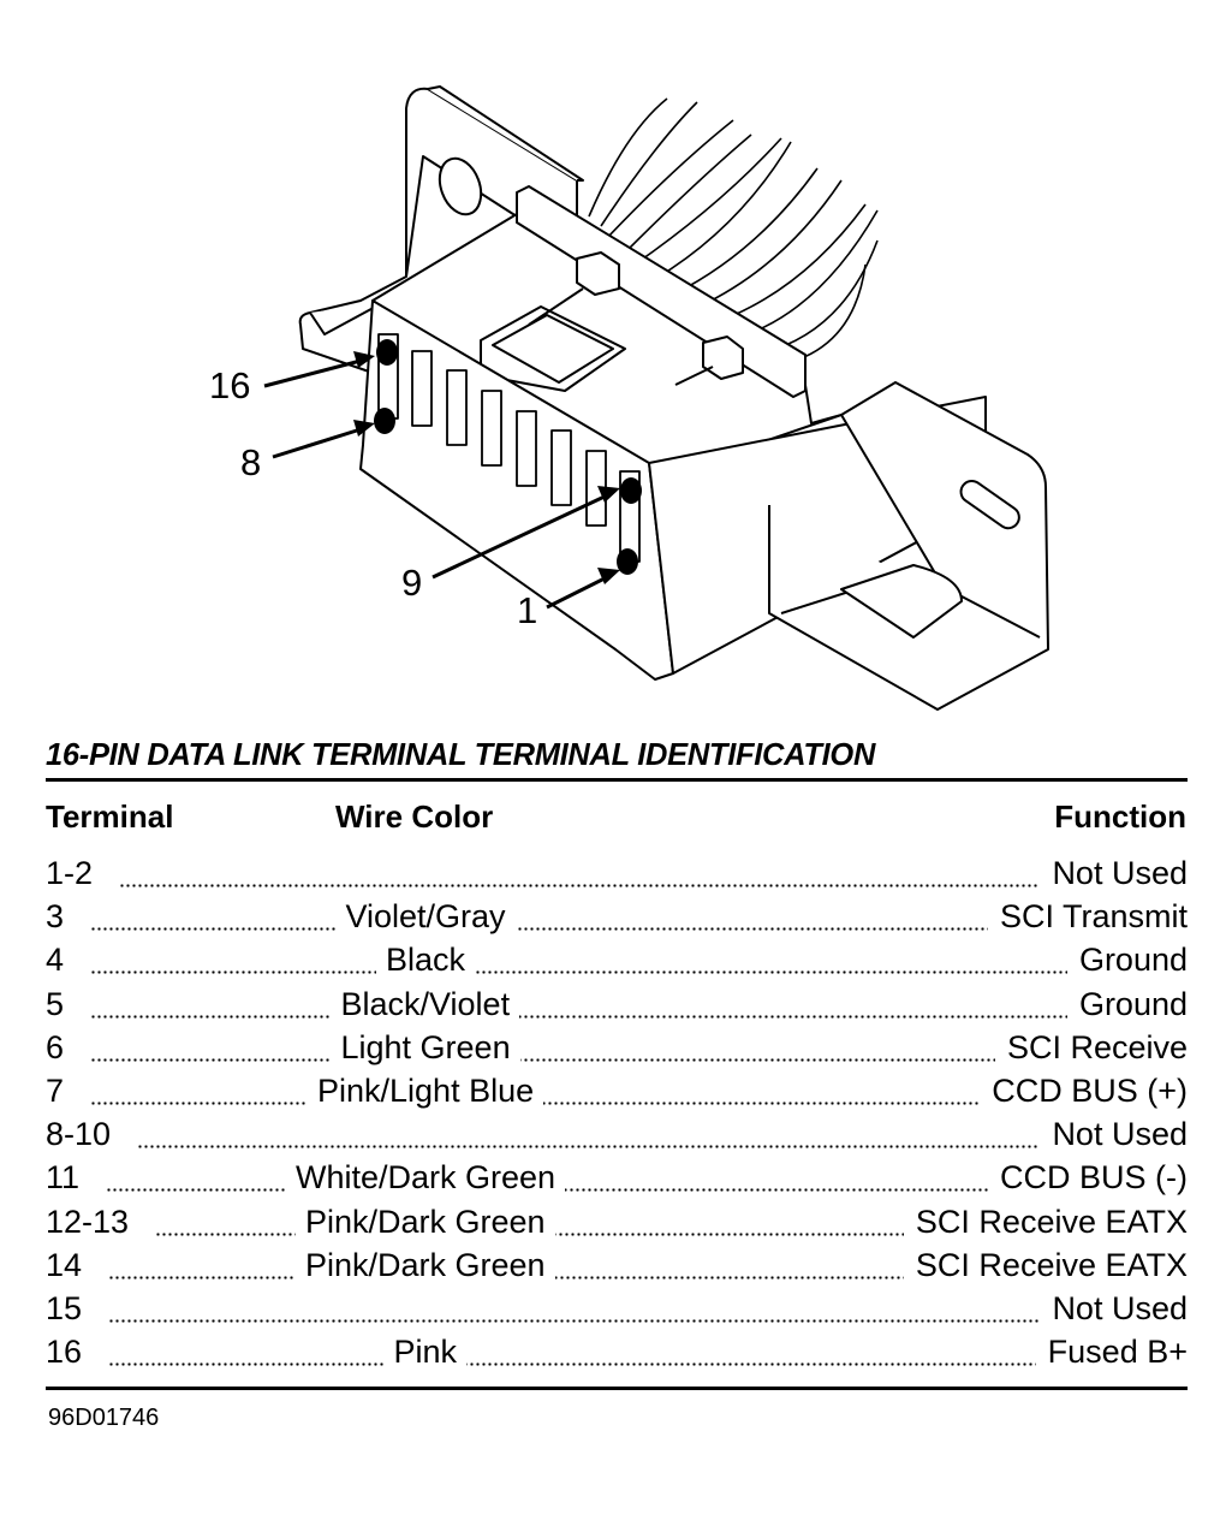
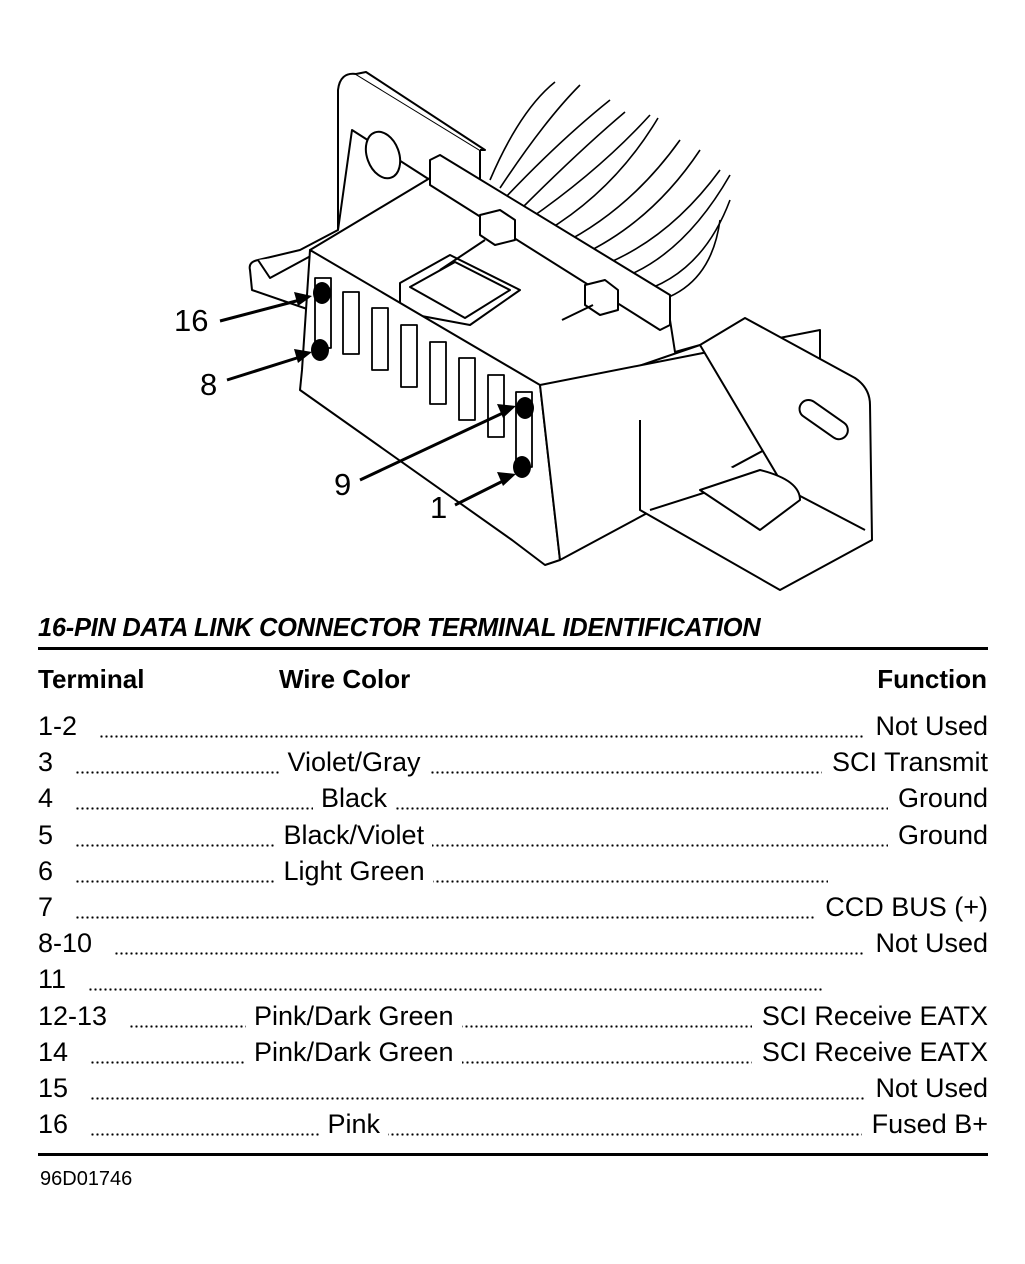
  16
  8
  9
  1
- 16-PIN DATA LINK TERMINAL TERMINAL IDENTIFICATION
+ 16-PIN DATA LINK CONNECTOR TERMINAL IDENTIFICATION
  Terminal
  Wire Color
  Function
  1-2
  Not Used
  3
  Violet/Gray
  SCI Transmit
  4
  Black
  Ground
  5
  Black/Violet
  Ground
  6
  Light Green
- SCI Receive
  7
- Pink/Light Blue
  CCD BUS (+)
  8-10
  Not Used
  11
- White/Dark Green
- CCD BUS (-)
  12-13
  Pink/Dark Green
  SCI Receive EATX
  14
  Pink/Dark Green
  SCI Receive EATX
  15
  Not Used
  16
  Pink
  Fused B+
  96D01746
